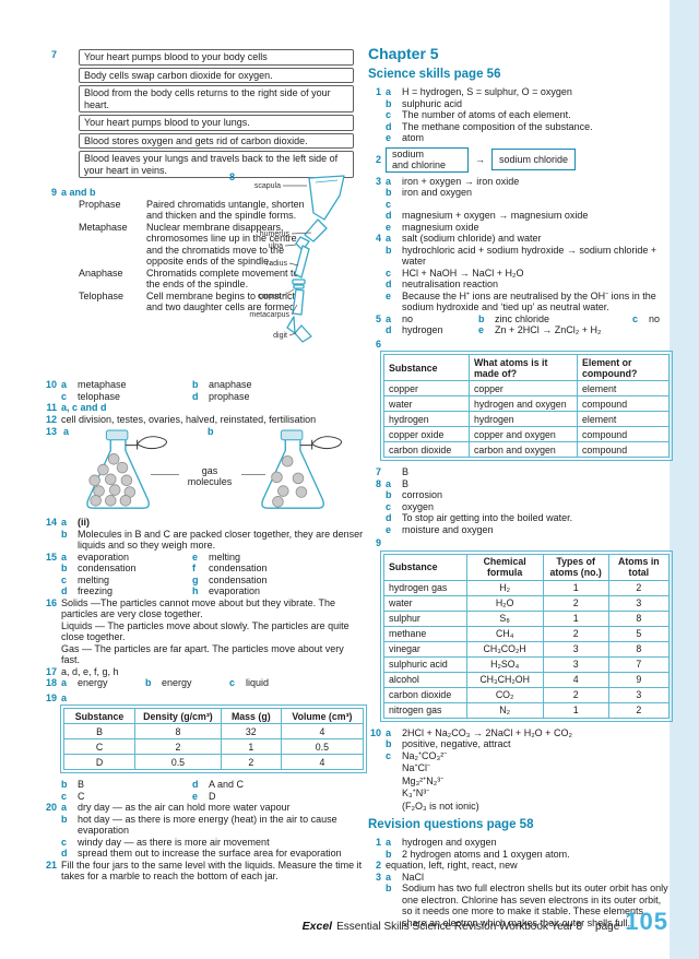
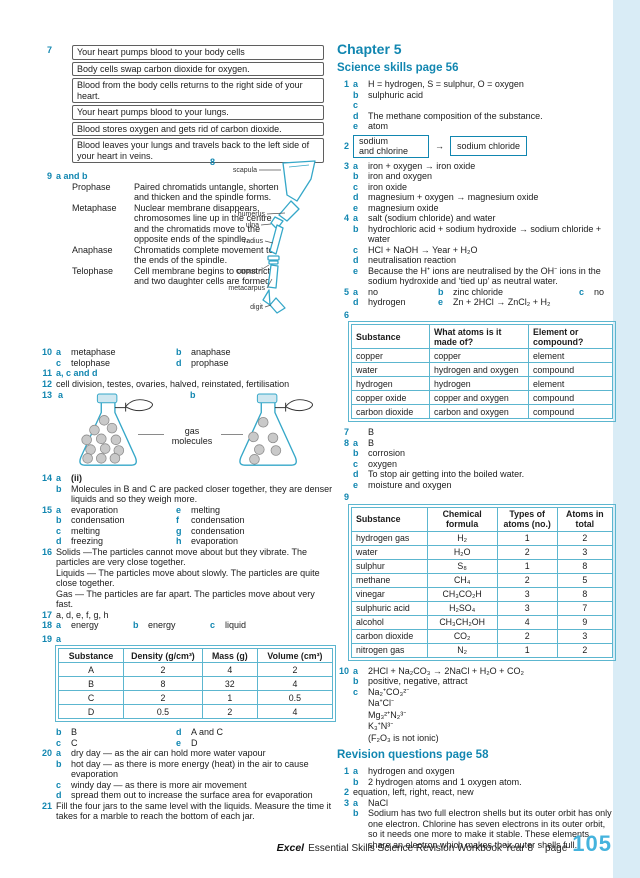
  7
  Your heart pumps blood to your body cells
  Body cells swap carbon dioxide for oxygen.
  Blood from the body cells returns to the right side of your heart.
  Your heart pumps blood to your lungs.
  Blood stores oxygen and gets rid of carbon dioxide.
  Blood leaves your lungs and travels back to the left side of your heart in veins.
  8
  9
  a and b
  Prophase
  Paired chromatids untangle, shorten and thicken and the spindle forms.
  Metaphase
  Nuclear membrane disappears, chromosomes line up in the centre and the chromatids move to the opposite ends of the spindle.
  Anaphase
  Chromatids complete movement t the ends of the spindle.
  Telophase
  Cell membrane begins to constict and two daughter cells are formed
  10
  a
  metaphase
  b
  anaphase
  c
  telophase
  d
  prophase
  11
  a, c and d
  12
  cell division, testes, ovaries, halved, reinstated, fertilisation
  13
  a
  b
  gas
  molecules
  14
  a
  (ii)
  b
  Molecules in B and C are packed closer together, they are denser liquids and so they weigh more.
  15
  a
  evaporation
  e
  melting
  b
  condensation
  f
  condensation
  c
  melting
  g
  condensation
  d
  freezing
  h
  evaporation
  16
  Solids —The particles cannot move about but they vibrate. The particles are very close together.
  Liquids — The particles move about slowly. The particles are quite close together.
  Gas — The particles are far apart. The particles move about very fast.
  17
  a, d, e, f, g, h
  18
  a
  energy
  b
  energy
  c
  liquid
  19
  a
  Substance	Density (g/cm³)	Mass (g)	Volume (cm³)
+ A	2	4	2
  B	8	32	4
  C	2	1	0.5
  D	0.5	2	4
  b
  B
  d
  A and C
  c
  C
  e
  D
  20
  a
  dry day — as the air can hold more water vapour
  b
  hot day — as there is more energy (heat) in the air to cause evaporation
  c
  windy day — as there is more air movement
  d
  spread them out to increase the surface area for evaporation
  21
  Fill the four jars to the same level with the liquids. Measure the time it takes for a marble to reach the bottom of each jar.
  Chapter 5
  Science skills page 56
  1
  a
  H = hydrogen, S = sulphur, O = oxygen
  b
  sulphuric acid
  c
- The number of atoms of each element.
  d
  The methane composition of the substance.
  e
  atom
  2
  sodium
  and chlorine
  →
  sodium chloride
  3
  a
  iron + oxygen → iron oxide
  b
  iron and oxygen
  c
+ iron oxide
  d
  magnesium + oxygen → magnesium oxide
  e
  magnesium oxide
  4
  a
  salt (sodium chloride) and water
  b
  hydrochloric acid + sodium hydroxide → sodium chloride + water
  c
- HCl + NaOH → NaCl + H₂O
+ HCl + NaOH → Year + H₂O
  d
  neutralisation reaction
  e
  Because the H⁺ ions are neutralised by the OH⁻ ions in the sodium hydroxide and ‘tied up’ as neutral water.
  5
  a
  no
  b
  zinc chloride
  c
  no
  d
  hydrogen
  e
  Zn + 2HCl → ZnCl₂ + H₂
  6
  Substance	What atoms is it made of?	Element or compound?
  copper	copper	element
  water	hydrogen and oxygen	compound
  hydrogen	hydrogen	element
  copper oxide	copper and oxygen	compound
  carbon dioxide	carbon and oxygen	compound
  7
  B
  8
  a
  B
  b
  corrosion
  c
  oxygen
  d
  To stop air getting into the boiled water.
  e
  moisture and oxygen
  9
  Substance	Chemical formula	Types of atoms (no.)	Atoms in total
  hydrogen gas	H₂	1	2
  water	H₂O	2	3
  sulphur	S₈	1	8
  methane	CH₄	2	5
  vinegar	CH₃CO₂H	3	8
  sulphuric acid	H₂SO₄	3	7
  alcohol	CH₃CH₂OH	4	9
  carbon dioxide	CO₂	2	3
  nitrogen gas	N₂	1	2
  10
  a
  2HCl + Na₂CO₃ → 2NaCl + H₂O + CO₂
  b
  positive, negative, attract
  c
  Na₂⁺CO₃²⁻
  Na⁺Cl⁻
  Mg₃²⁺N₂³⁻
  K₃⁺N³⁻
  (F₂O₃ is not ionic)
  Revision questions page 58
  1
  a
  hydrogen and oxygen
  b
  2 hydrogen atoms and 1 oxygen atom.
  2
  equation, left, right, react, new
  3
  a
  NaCl
  b
  Sodium has two full electron shells but its outer orbit has only one electron. Chlorine has seven electrons in its outer orbit, so it needs one more to make it stable. These elements share an electron which makes their outer shells full.
  Excel
  Essential Skills Science Revision Workbook Year 8
  page
  105
